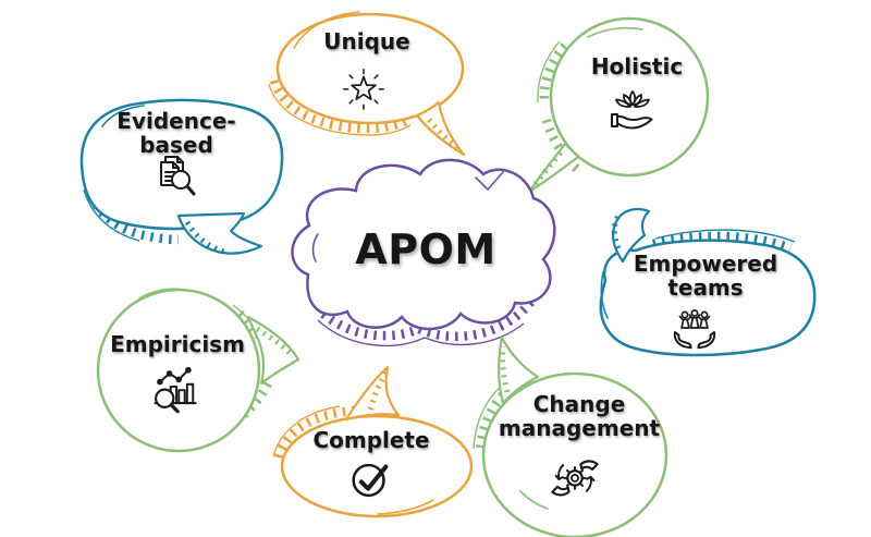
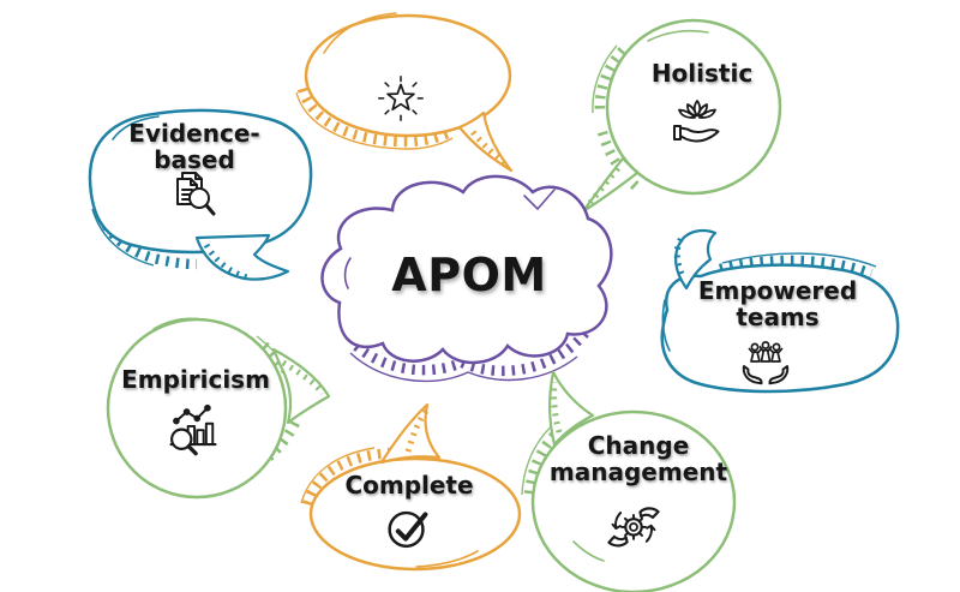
- Unique
  Holistic
  Evidence-
  based
  APOM
  Empowered
  teams
  Empiricism
  Complete
  Change
  management
